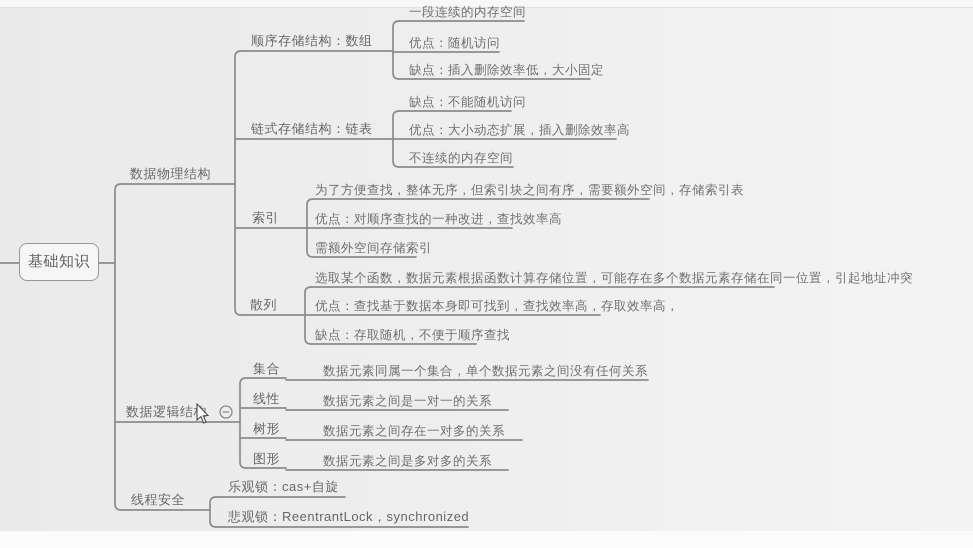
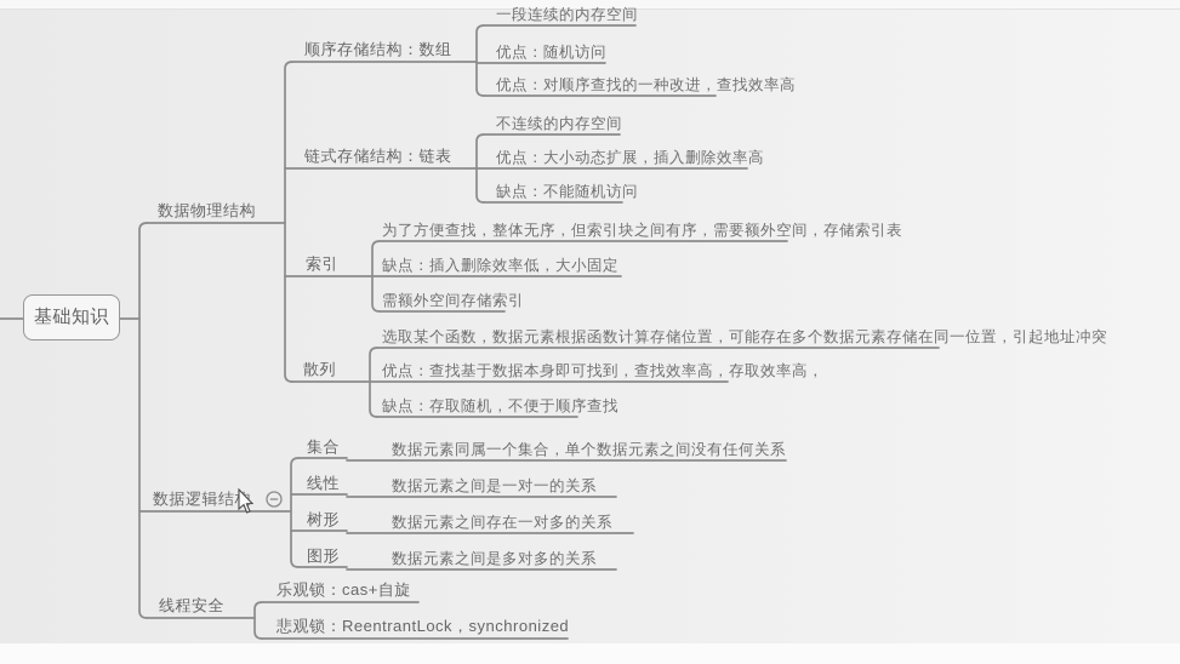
  基础知识
  数据物理结构
  数据逻辑结
  线程安全
  顺序存储结构：数组
  链式存储结构：链表
  索引
  散列
  一段连续的内存空间
  优点：随机访问
- 缺点：插入删除效率低，大小固定
+ 优点：对顺序查找的一种改进，查找效率高
- 缺点：不能随机访问
+ 不连续的内存空间
  优点：大小动态扩展，插入删除效率高
- 不连续的内存空间
+ 缺点：不能随机访问
  为了方便查找，整体无序，但索引块之间有序，需要额外空间，存储索引表
- 优点：对顺序查找的一种改进，查找效率高
+ 缺点：插入删除效率低，大小固定
  需额外空间存储索引
  选取某个函数，数据元素根据函数计算存储位置，可能存在多个数据元素存储在同一位置，引起地址冲突
  优点：查找基于数据本身即可找到，查找效率高，存取效率高，
  缺点：存取随机，不便于顺序查找
  集合
  数据元素同属一个集合，单个数据元素之间没有任何关系
  线性
  数据元素之间是一对一的关系
  树形
  数据元素之间存在一对多的关系
  图形
  数据元素之间是多对多的关系
  乐观锁：cas+自旋
  悲观锁：ReentrantLock，synchronized
